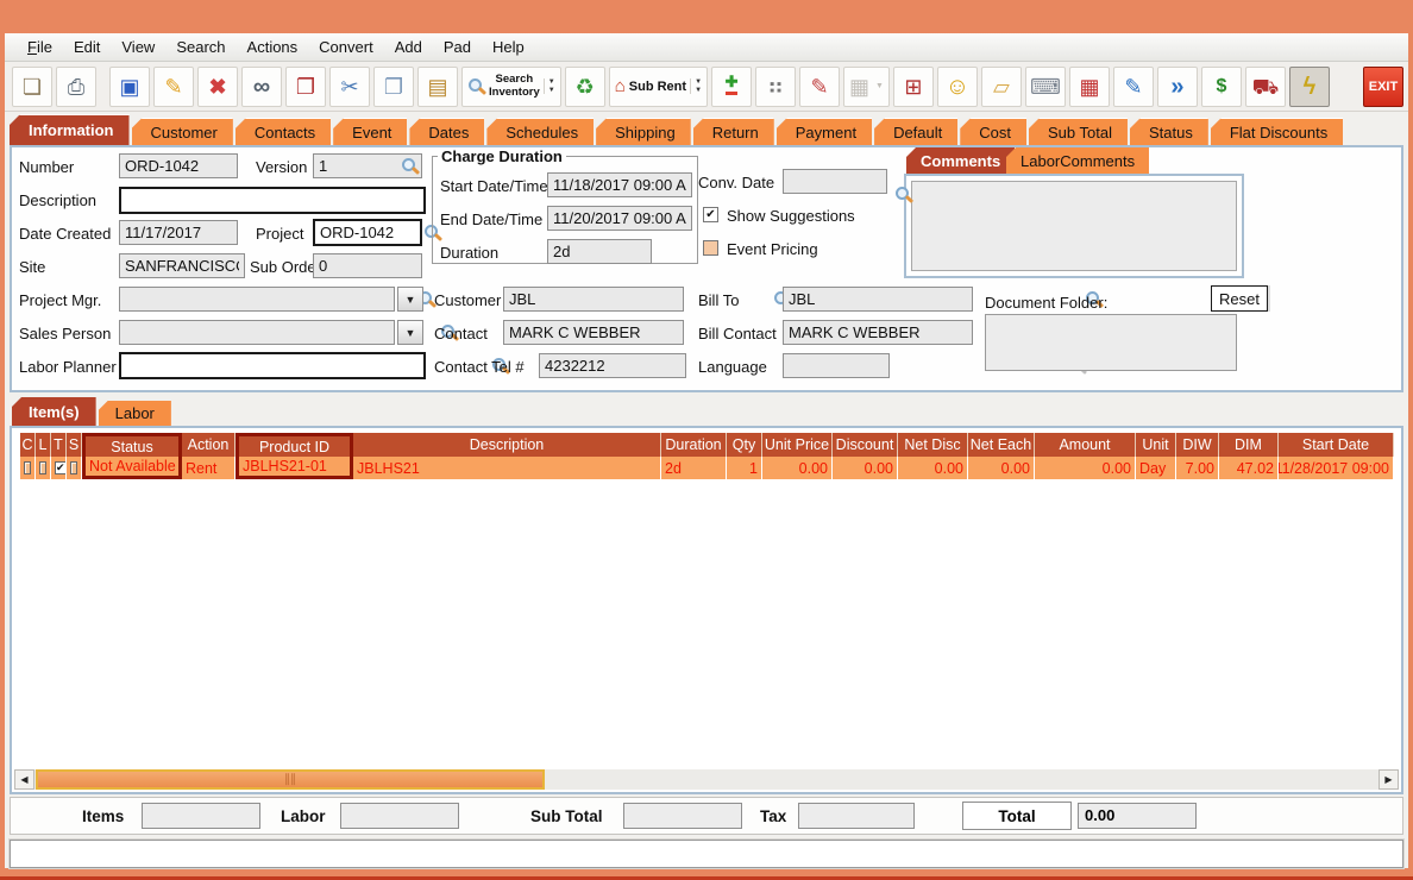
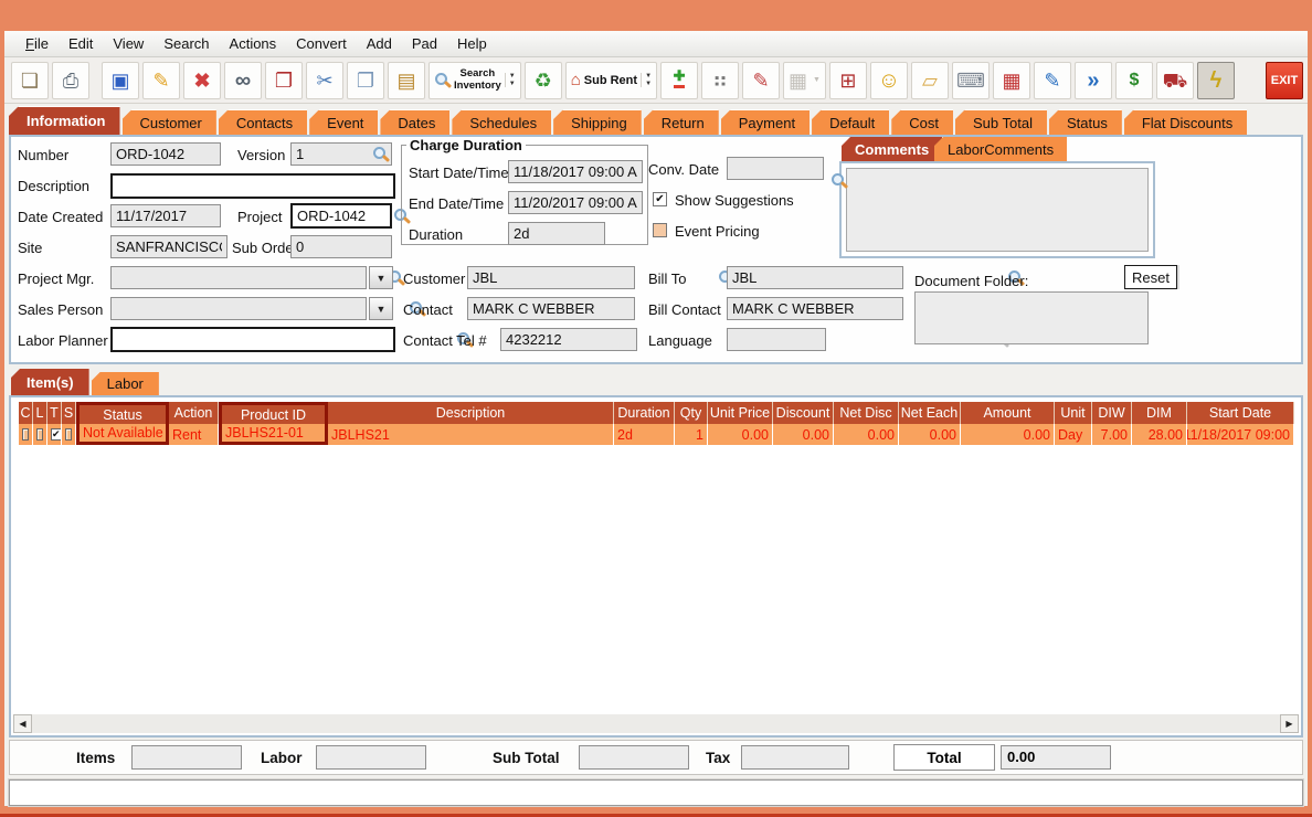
  File
  Edit
  View
  Search
  Actions
  Convert
  Add
  Pad
  Help
  ❏
  ⎙
  ▣
  ✎
  ✖
  ∞
  ❐
  ✂
  ❐
  ▤
  Search
  Inventory
  ♻
  ⌂
  Sub Rent
  ✚
  ▬
  ⠶
  ✎
  ▦
  ⊞
  ☺
  ▱
  ⌨
  ▦
  ✎
  »
  $
  ⛟
  ϟ
  EXIT
  Information
  Customer
  Contacts
  Event
  Dates
  Schedules
  Shipping
  Return
  Payment
  Default
  Cost
  Sub Total
  Status
  Flat Discounts
  Number
  ORD-1042
  Version
  1
  Description
  Date Created
  11/17/2017
  Project
  ORD-1042
  Site
  SANFRANCISC
  0
  Project Mgr.
  ▼
  Sales Person
  ▼
  Labor Planner
  Charge Duration
  Start Date/Time
  11/18/2017 09:00 A
  End Date/Time
  11/20/2017 09:00 A
  Duration
  2d
  Conv. Date
  ✔
  Show Suggestions
  Event Pricing
  Customer
  JBL
  Bill To
  JBL
  Contact
  MARK C WEBBER
  Bill Contact
  MARK C WEBBER
  Contact Tel #
  4232212
  Language
  Comments
  LaborComments
  Document Folder:
  Reset
  Item(s)
  Labor
  C
  L
  T
  S
  Status
  Action
  Product ID
  Description
  Duration
  Qty
  Unit Price
  Discount
  Net Disc
  Net Each
  Amount
  Unit
  DIW
  DIM
  Start Date
  ✔
  Not Available
  Rent
  JBLHS21-01
  JBLHS21
  2d
  1
  0.00
  0.00
  0.00
  0.00
  0.00
  Day
  7.00
- 47.02
+ 28.00
- 11/28/2017 09:00
+ 11/18/2017 09:00
  ◀
- ∥∥
  ▶
  Items
  Labor
  Sub Total
  Tax
  Total
  0.00
